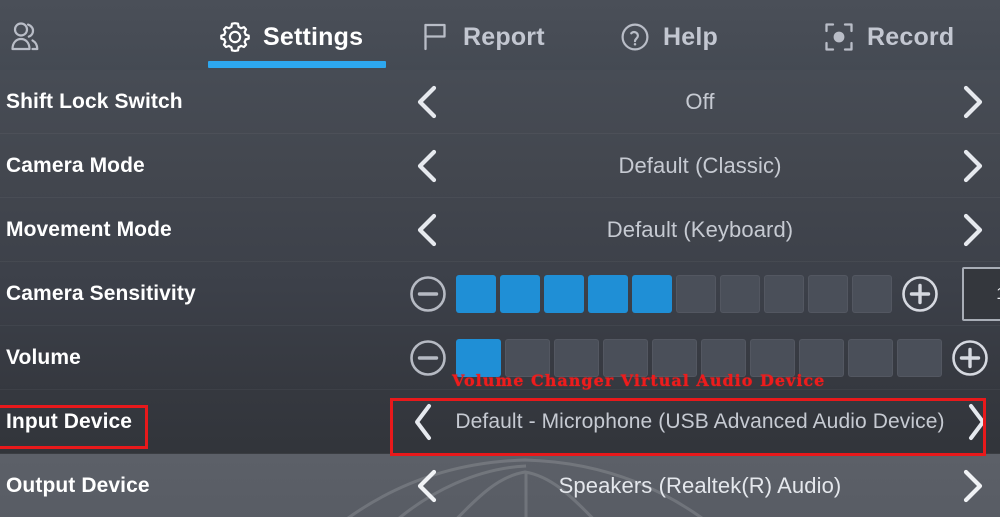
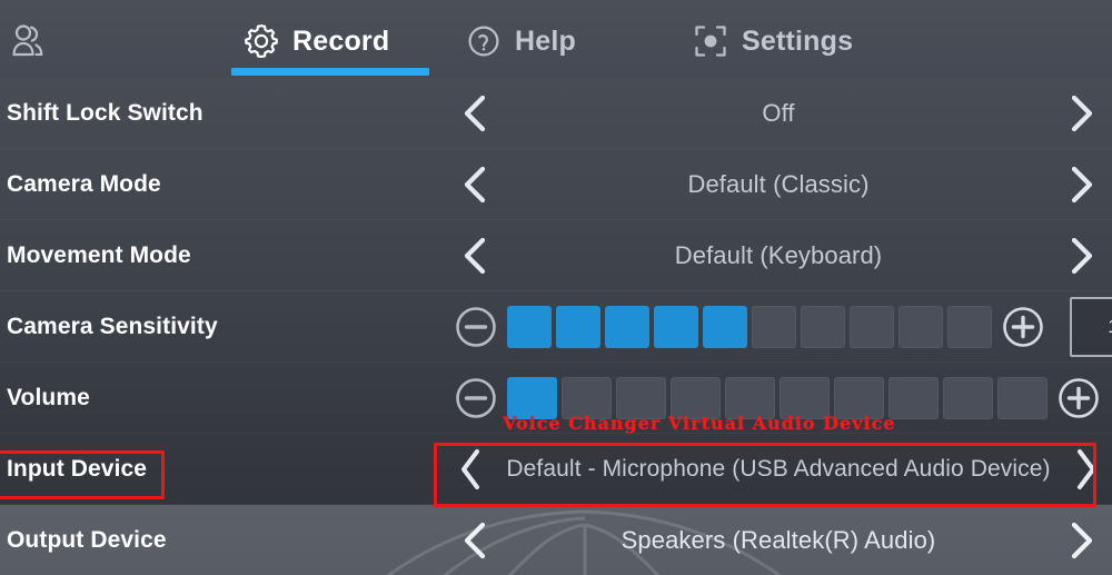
- Settings
+ Record
- Report
  Help
- Record
+ Settings
  Shift Lock Switch
  Off
  Camera Mode
  Default (Classic)
  Movement Mode
  Default (Keyboard)
  Camera Sensitivity
  Volume
  Input Device
  Default - Microphone (USB Advanced Audio Device)
  Output Device
  Speakers (Realtek(R) Audio)
- Volume Changer Virtual Audio Device
+ Voice Changer Virtual Audio Device
